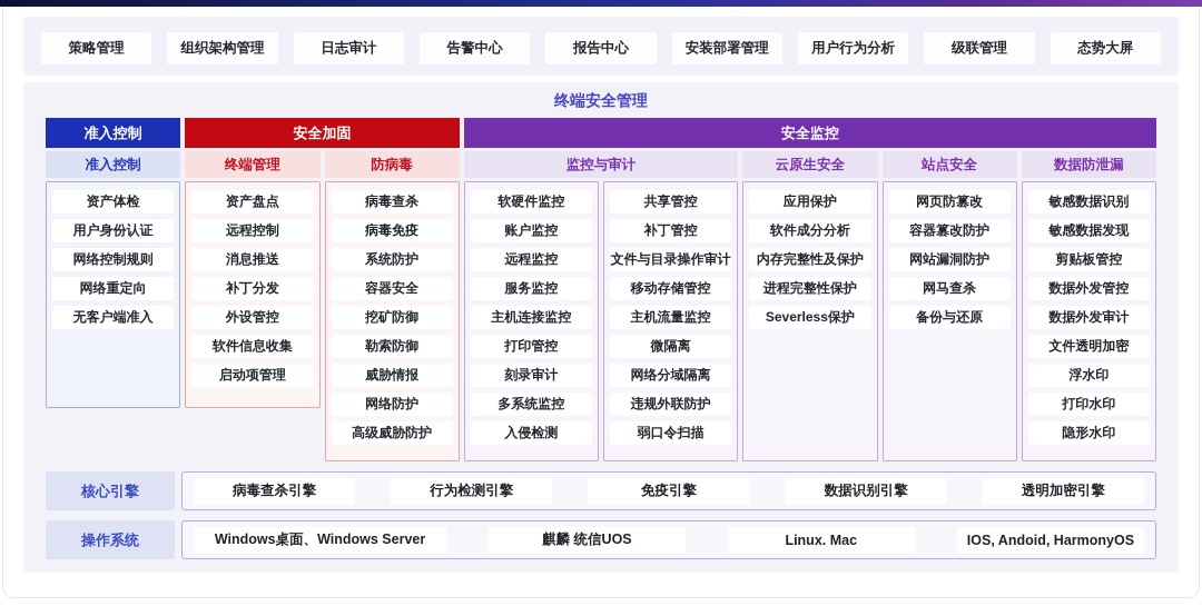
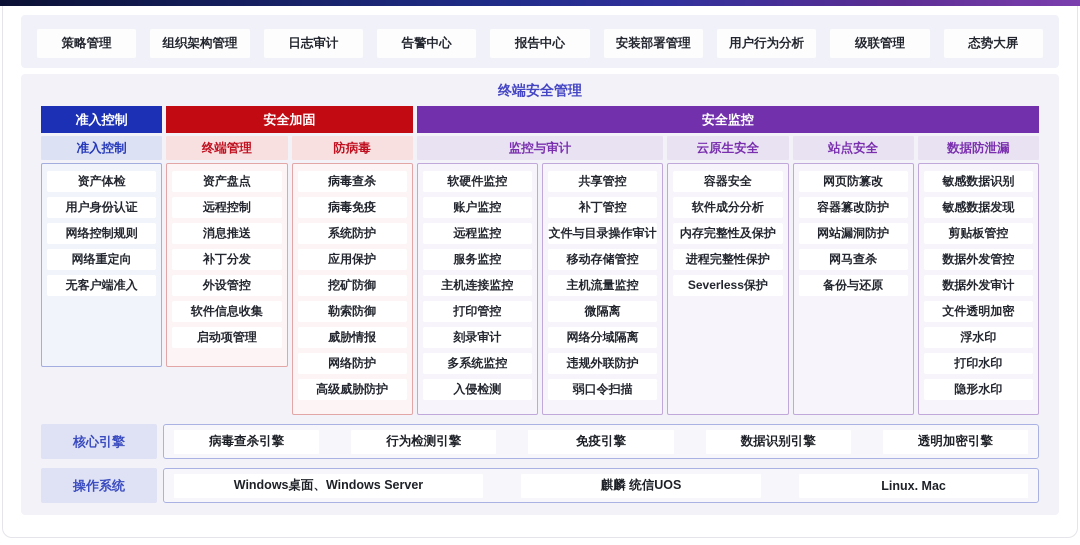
  策略管理
  组织架构管理
  日志审计
  告警中心
  报告中心
  安装部署管理
  用户行为分析
  级联管理
  态势大屏
  终端安全管理
  准入控制
  安全加固
  安全监控
  准入控制
  终端管理
  防病毒
  监控与审计
  云原生安全
  站点安全
  数据防泄漏
  资产体检
  用户身份认证
  网络控制规则
  网络重定向
  无客户端准入
  资产盘点
  远程控制
  消息推送
  补丁分发
  外设管控
  软件信息收集
  启动项管理
  病毒查杀
  病毒免疫
  系统防护
- 容器安全
+ 应用保护
  挖矿防御
  勒索防御
  威胁情报
  网络防护
  高级威胁防护
  软硬件监控
  账户监控
  远程监控
  服务监控
  主机连接监控
  打印管控
  刻录审计
  多系统监控
  入侵检测
  共享管控
  补丁管控
  文件与目录操作审计
  移动存储管控
  主机流量监控
  微隔离
  网络分域隔离
  违规外联防护
  弱口令扫描
- 应用保护
+ 容器安全
  软件成分分析
  内存完整性及保护
  进程完整性保护
  Severless保护
  网页防篡改
  容器篡改防护
  网站漏洞防护
  网马查杀
  备份与还原
  敏感数据识别
  敏感数据发现
  剪贴板管控
  数据外发管控
  数据外发审计
  文件透明加密
  浮水印
  打印水印
  隐形水印
  核心引擎
  病毒查杀引擎
  行为检测引擎
  免疫引擎
  数据识别引擎
  透明加密引擎
  操作系统
  Windows桌面、Windows Server
  麒麟 统信UOS
  Linux. Mac
- IOS, Andoid, HarmonyOS
